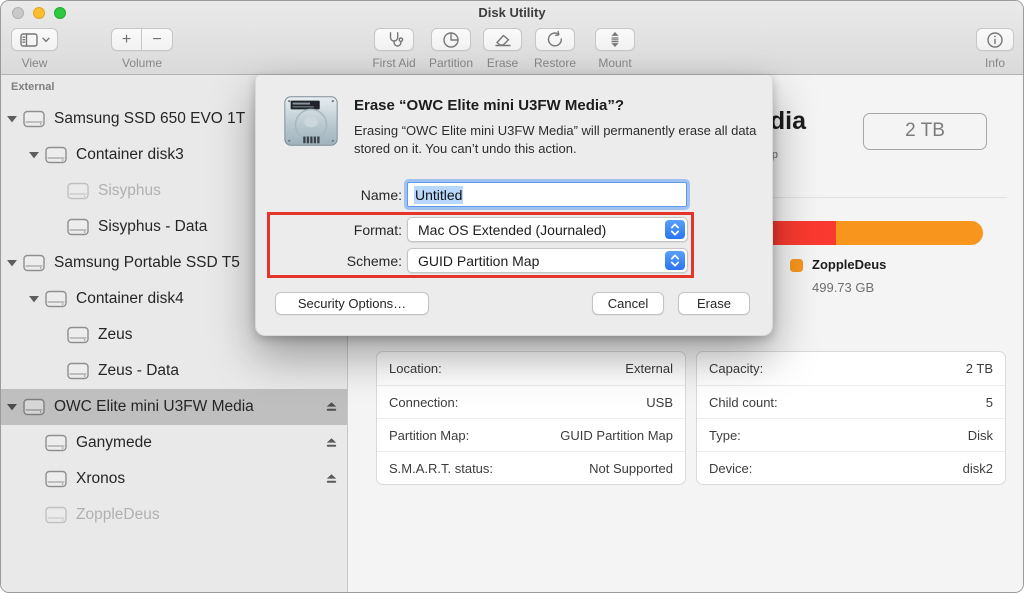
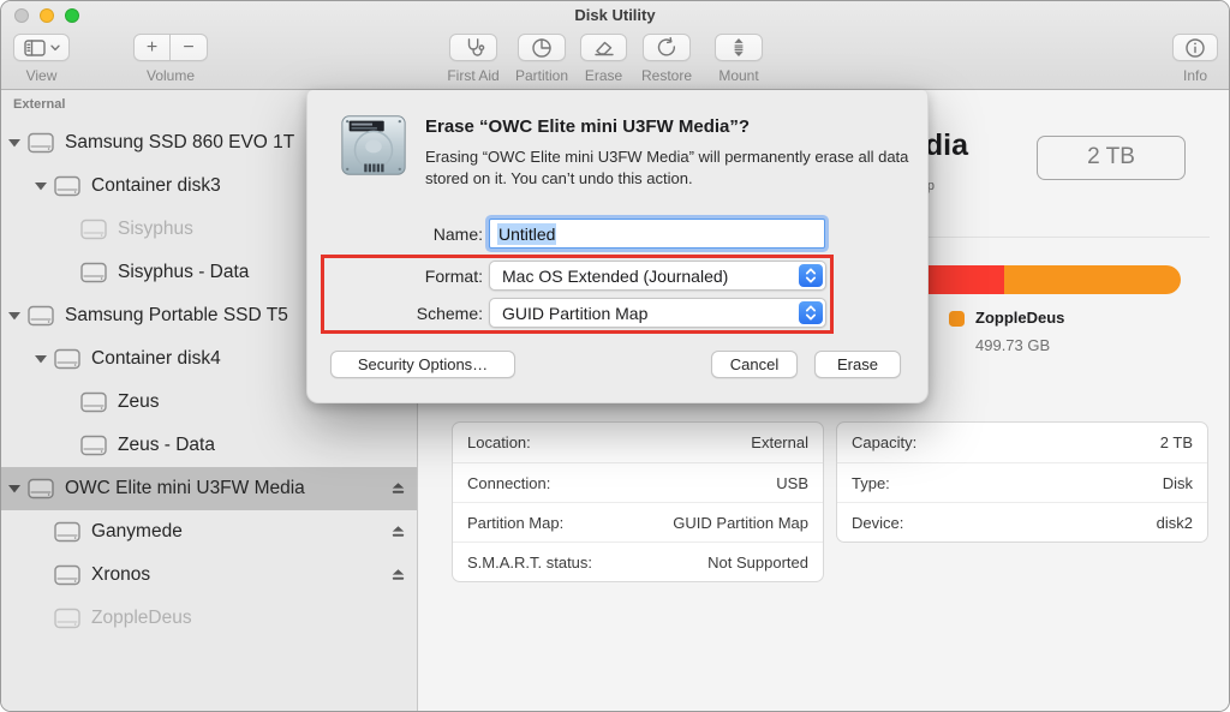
  Disk Utility
  View
  +
  −
  Volume
  First Aid
  Partition
  Erase
  Restore
  Mount
  Info
  External
- Samsung SSD 650 EVO 1T
+ Samsung SSD 860 EVO 1T
  Container disk3
  Sisyphus
  Sisyphus - Data
  Samsung Portable SSD T5
  Container disk4
  Zeus
  Zeus - Data
  OWC Elite mini U3FW Media
  Ganymede
  Xronos
  ZoppleDeus
  2 TB
  ZoppleDeus
  499.73 GB
  Location:
  External
  Connection:
  USB
  Partition Map:
  GUID Partition Map
  S.M.A.R.T. status:
  Not Supported
  Capacity:
  2 TB
- Child count:
- 5
  Type:
  Disk
  Device:
  disk2
  Erase “OWC Elite mini U3FW Media”?
  Erasing “OWC Elite mini U3FW Media” will permanently erase all data stored on it. You can’t undo this action.
  Name:
  Untitled
  Format:
  Mac OS Extended (Journaled)
  Scheme:
  GUID Partition Map
  Security Options…
  Cancel
  Erase
